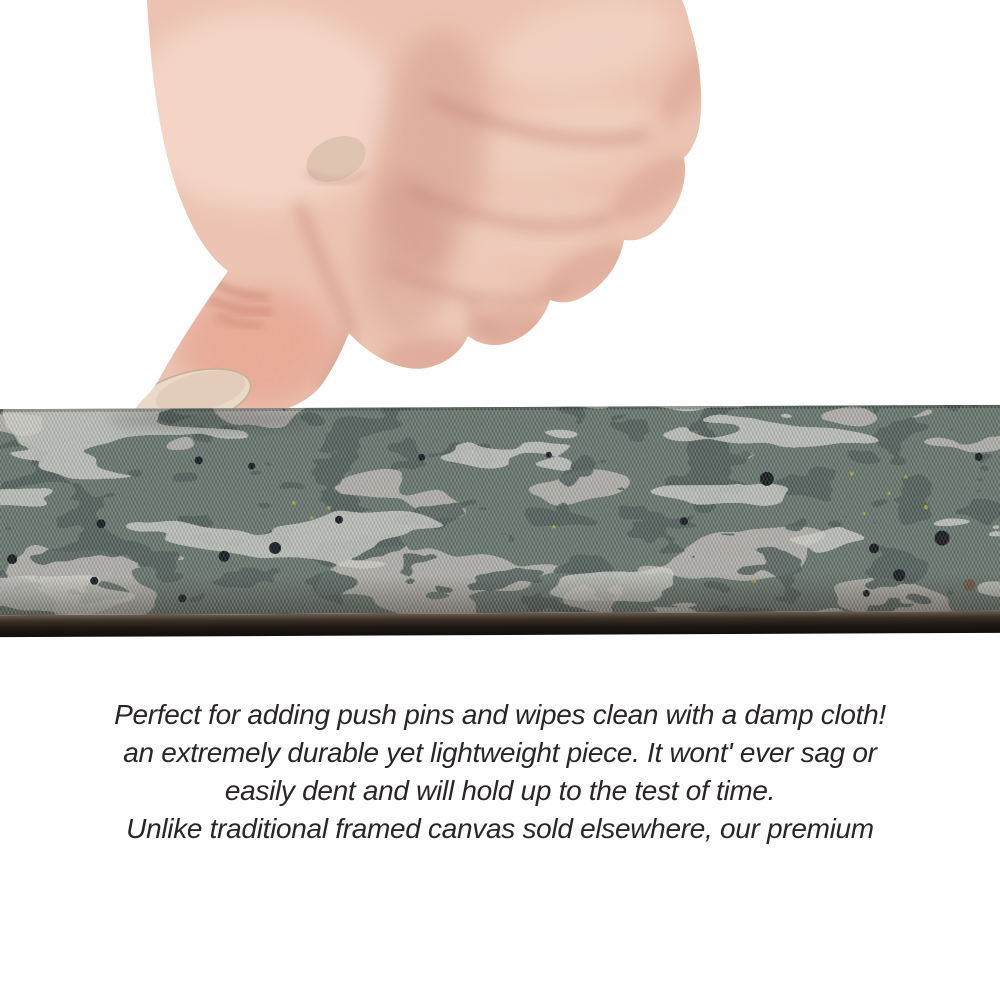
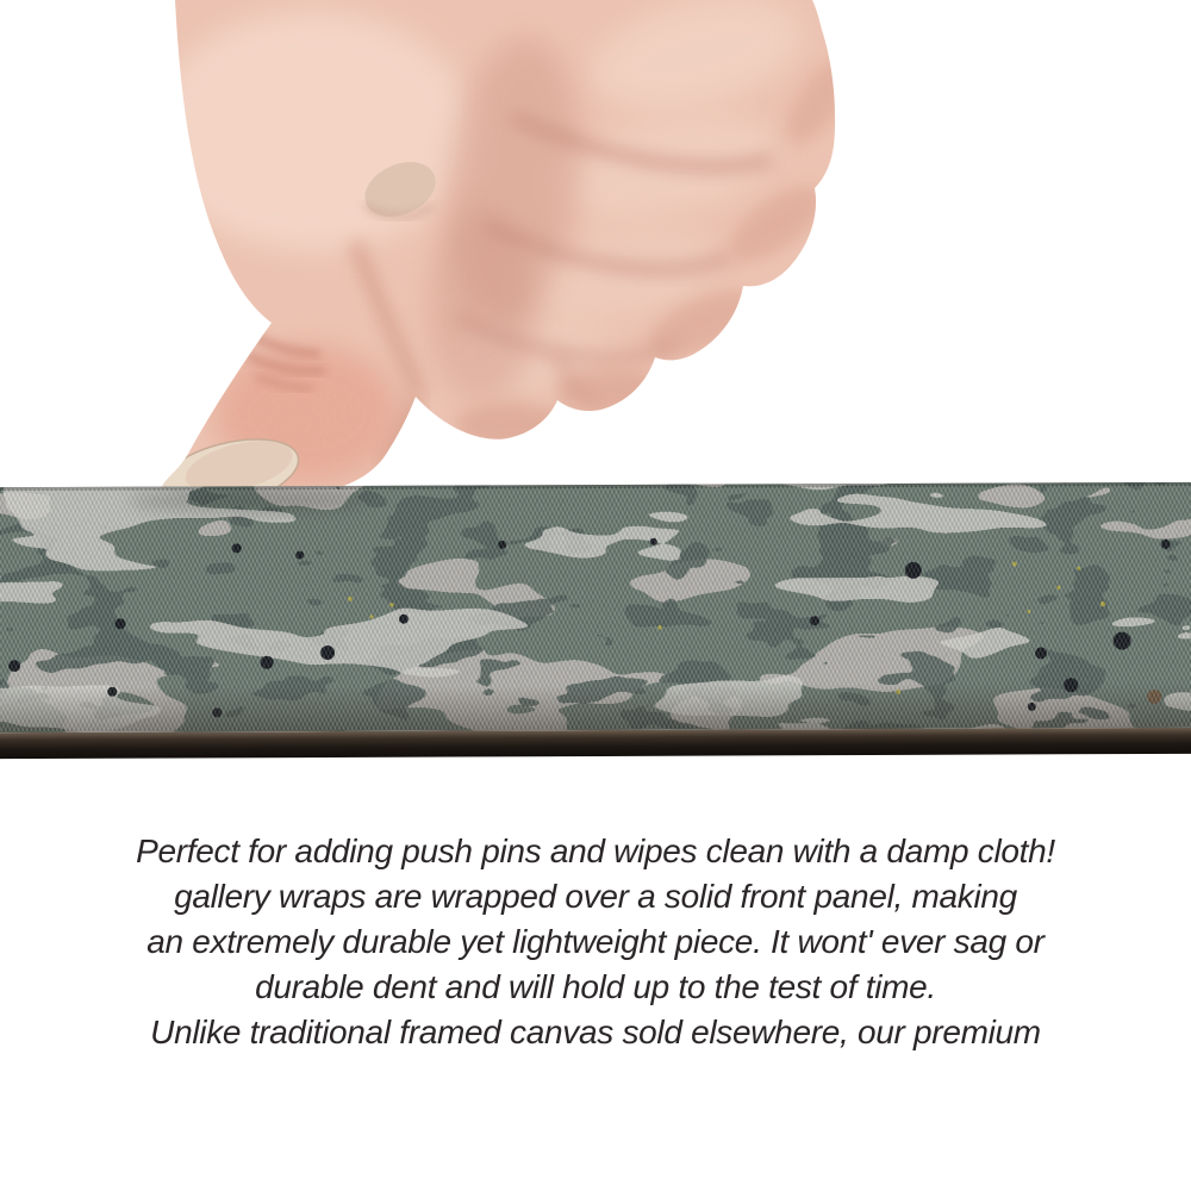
  Perfect for adding push pins and wipes clean with a damp cloth!
+ gallery wraps are wrapped over a solid front panel, making
  an extremely durable yet lightweight piece. It wont' ever sag or
- easily dent and will hold up to the test of time.
+ durable dent and will hold up to the test of time.
  Unlike traditional framed canvas sold elsewhere, our premium
